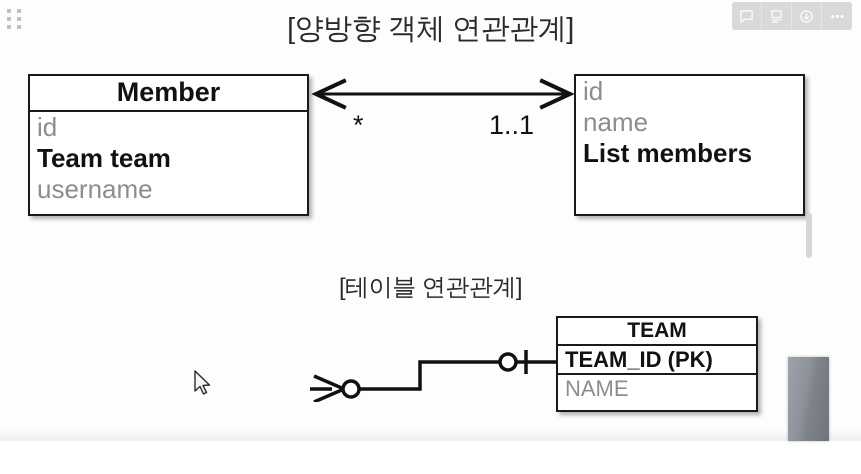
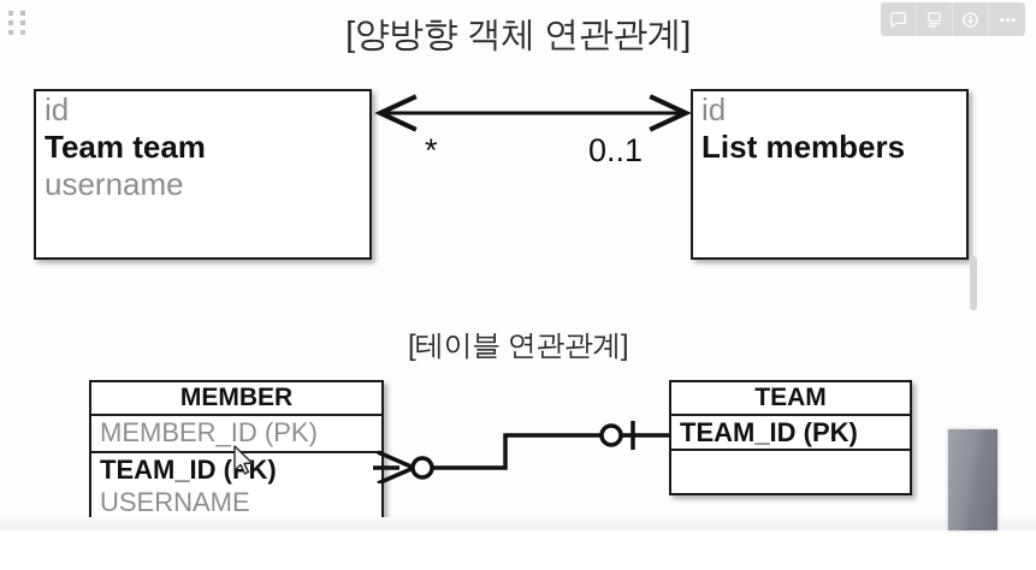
  [양방향 객체 연관관계]
  [테이블 연관관계]
- Member
  id
  Team team
  username
  id
- name
  List members
  *
- 1..1
+ 0..1
+ MEMBER
+ MEMBER_ID (PK)
+ TEAM_ID (FK)
+ USERNAME
  TEAM
  TEAM_ID (PK)
- NAME
